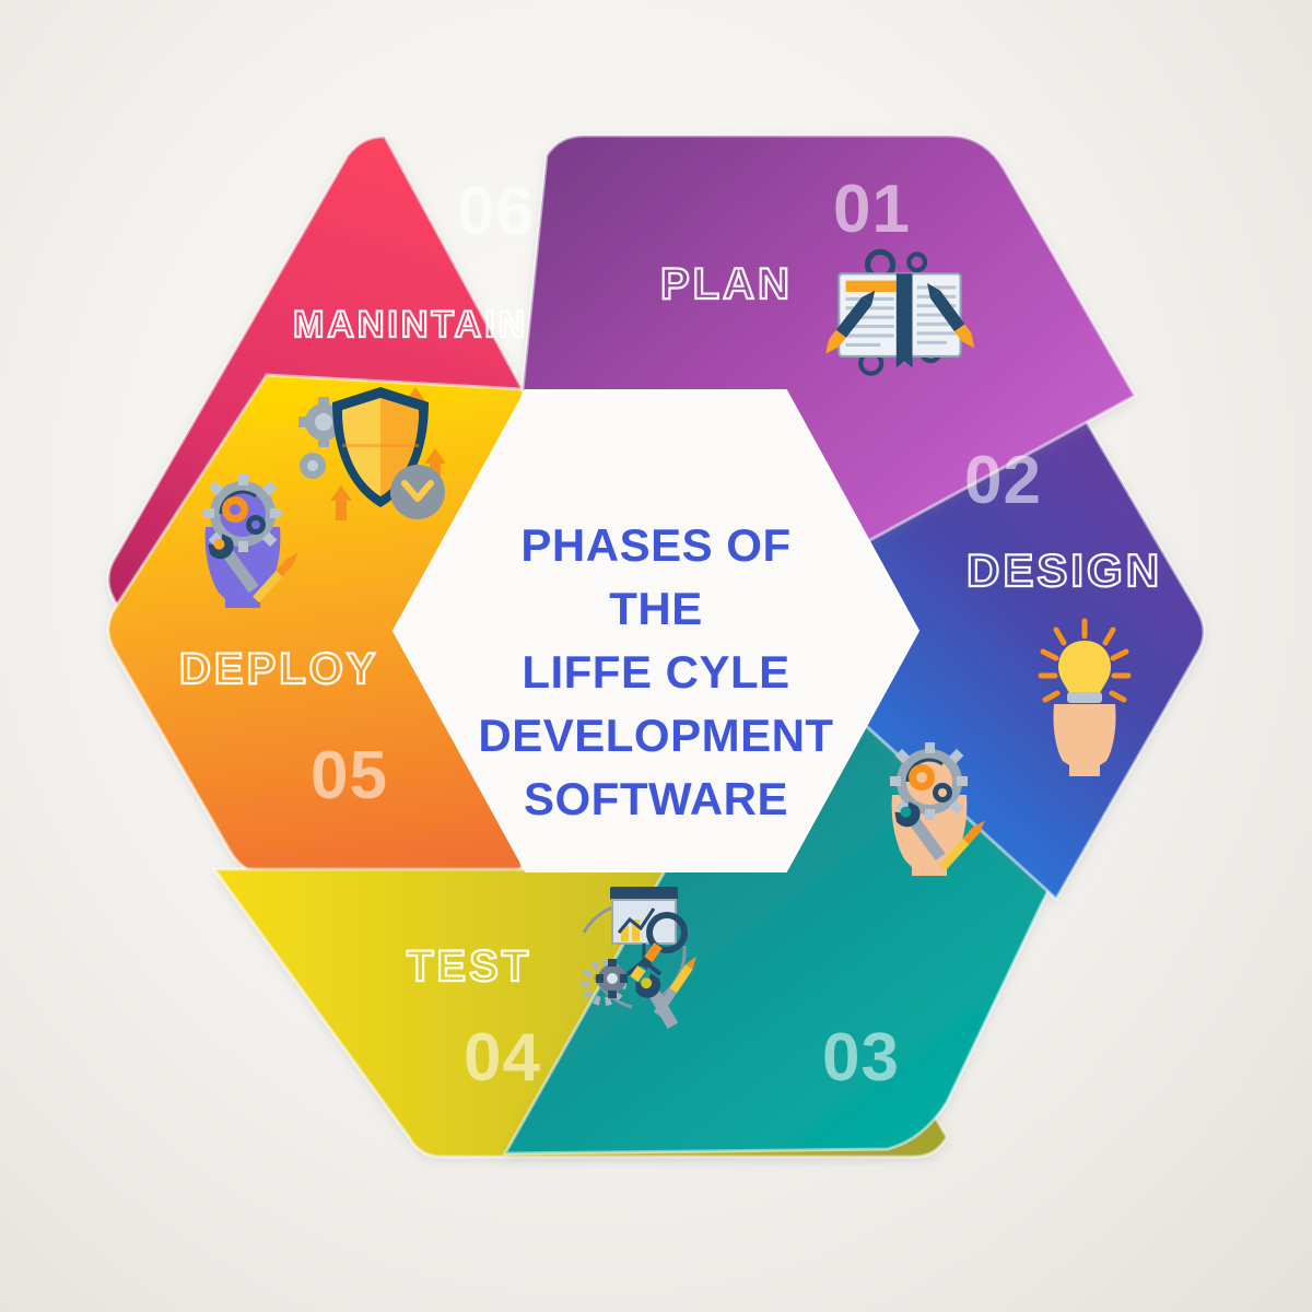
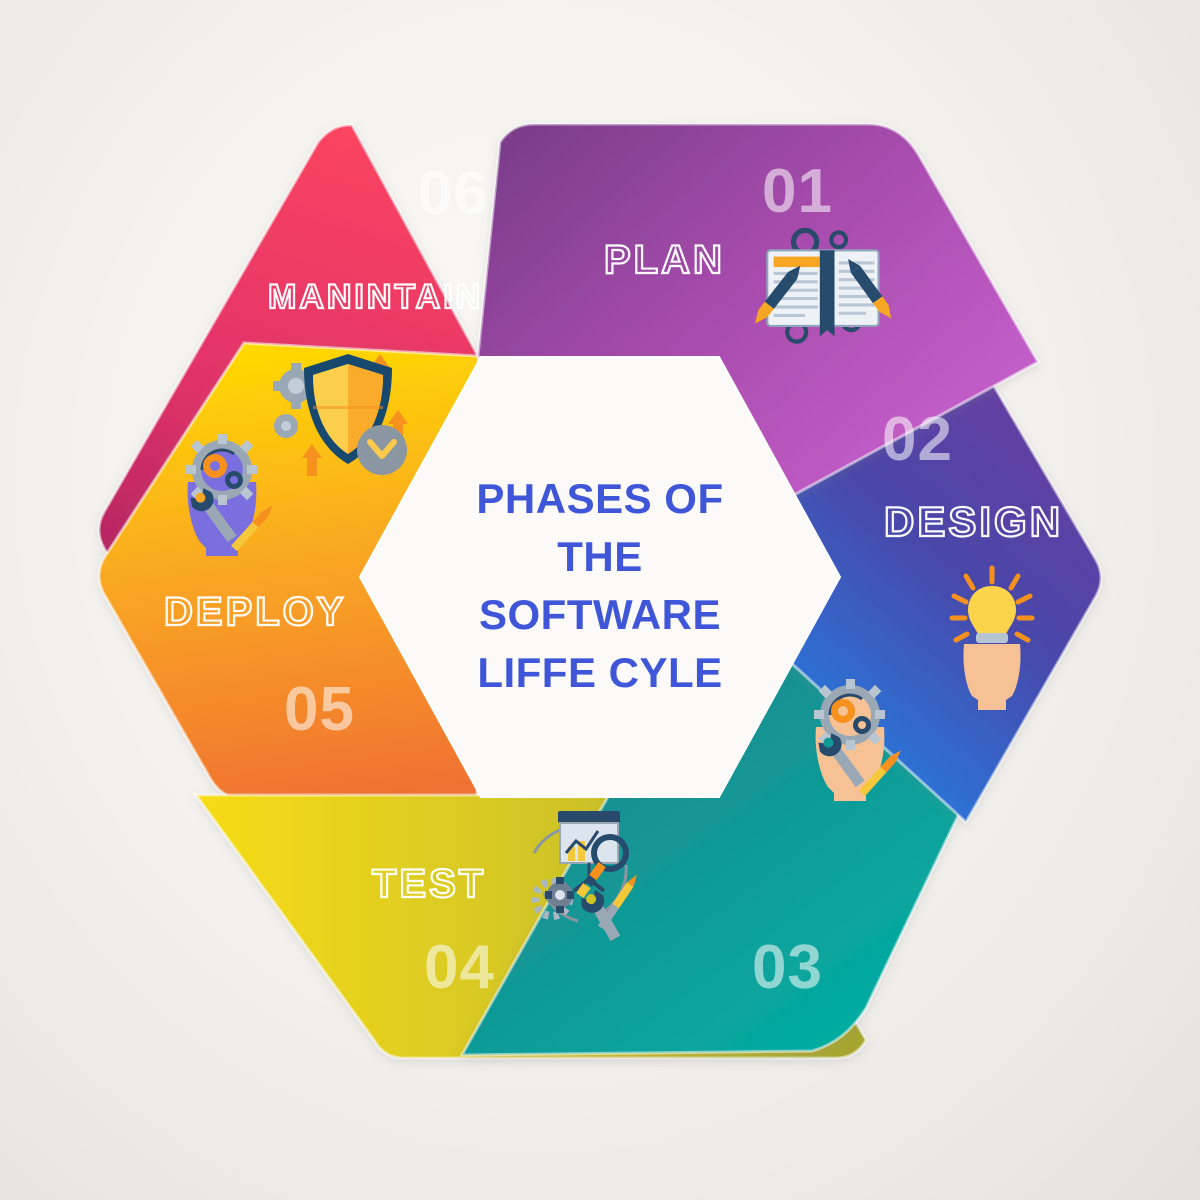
  PLAN
  01
  DESIGN
  02
  03
  TEST
  04
  DEPLOY
  05
  MANINTAIN
  PHASES OF THE
- LIFFE CYLE
+ SOFTWARE
- DEVELOPMENT
- SOFTWARE
+ LIFFE CYLE
